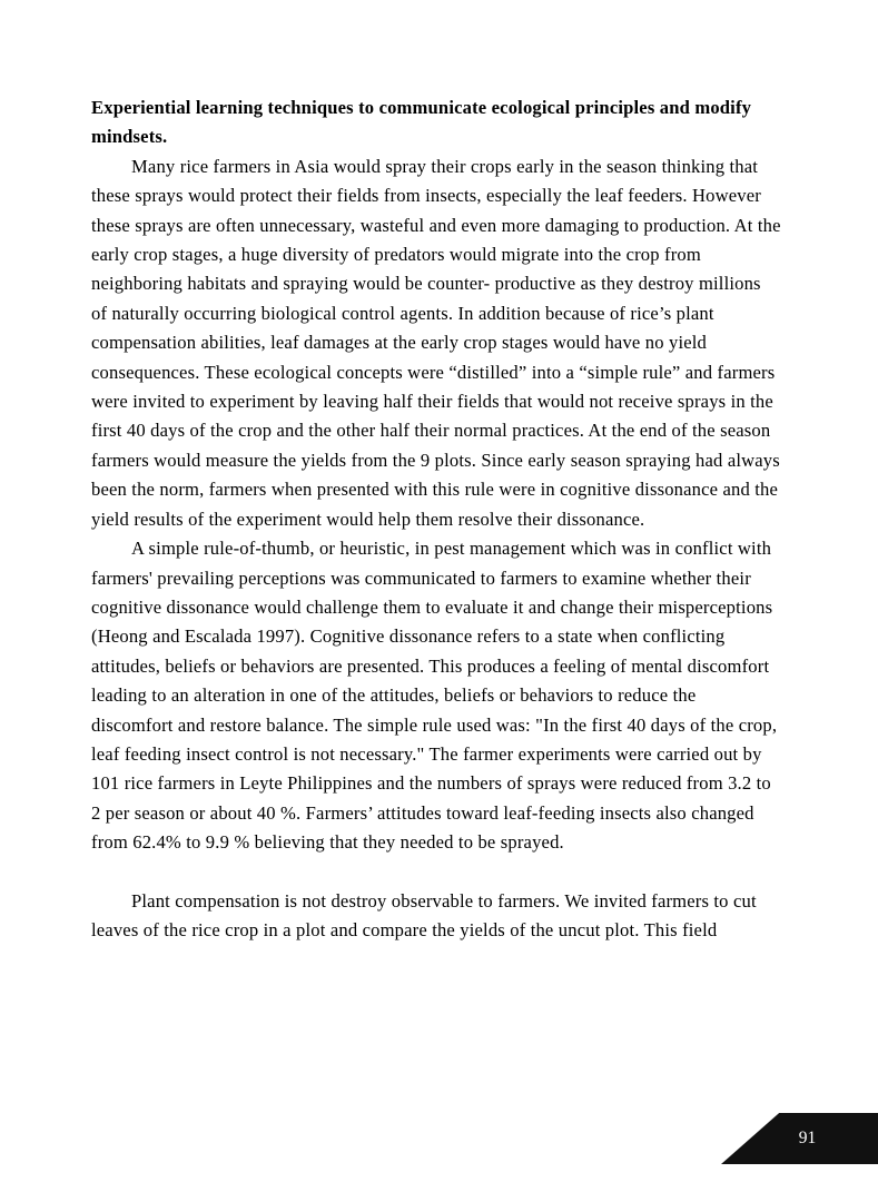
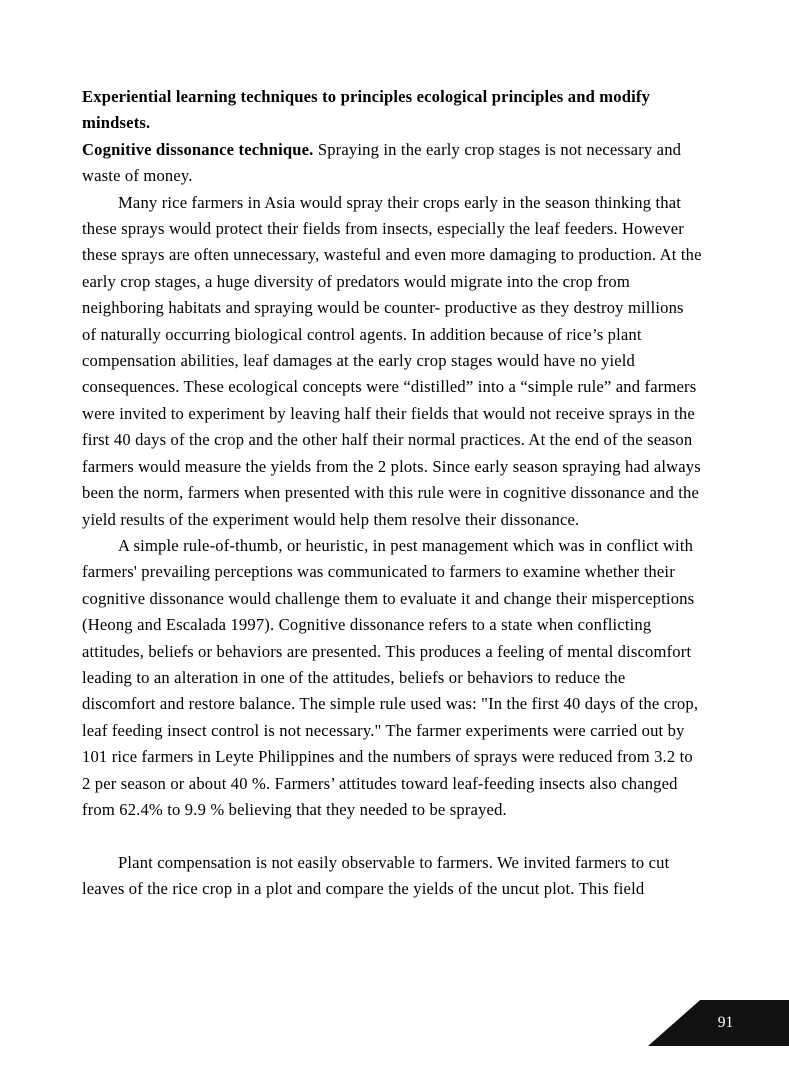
- Experiential learning techniques to communicate ecological principles and modify mindsets.
+ Experiential learning techniques to principles ecological principles and modify mindsets.
+ Cognitive dissonance technique. Spraying in the early crop stages is not necessary and waste of money.
- Many rice farmers in Asia would spray their crops early in the season thinking that these sprays would protect their fields from insects, especially the leaf feeders. However these sprays are often unnecessary, wasteful and even more damaging to production. At the early crop stages, a huge diversity of predators would migrate into the crop from neighboring habitats and spraying would be counter- productive as they destroy millions of naturally occurring biological control agents. In addition because of rice’s plant compensation abilities, leaf damages at the early crop stages would have no yield consequences. These ecological concepts were “distilled” into a “simple rule” and farmers were invited to experiment by leaving half their fields that would not receive sprays in the first 40 days of the crop and the other half their normal practices. At the end of the season farmers would measure the yields from the 9 plots. Since early season spraying had always been the norm, farmers when presented with this rule were in cognitive dissonance and the yield results of the experiment would help them resolve their dissonance.
+ Many rice farmers in Asia would spray their crops early in the season thinking that these sprays would protect their fields from insects, especially the leaf feeders. However these sprays are often unnecessary, wasteful and even more damaging to production. At the early crop stages, a huge diversity of predators would migrate into the crop from neighboring habitats and spraying would be counter- productive as they destroy millions of naturally occurring biological control agents. In addition because of rice’s plant compensation abilities, leaf damages at the early crop stages would have no yield consequences. These ecological concepts were “distilled” into a “simple rule” and farmers were invited to experiment by leaving half their fields that would not receive sprays in the first 40 days of the crop and the other half their normal practices. At the end of the season farmers would measure the yields from the 2 plots. Since early season spraying had always been the norm, farmers when presented with this rule were in cognitive dissonance and the yield results of the experiment would help them resolve their dissonance.
  A simple rule-of-thumb, or heuristic, in pest management which was in conflict with farmers' prevailing perceptions was communicated to farmers to examine whether their cognitive dissonance would challenge them to evaluate it and change their misperceptions (Heong and Escalada 1997). Cognitive dissonance refers to a state when conflicting attitudes, beliefs or behaviors are presented. This produces a feeling of mental discomfort leading to an alteration in one of the attitudes, beliefs or behaviors to reduce the discomfort and restore balance. The simple rule used was: "In the first 40 days of the crop, leaf feeding insect control is not necessary." The farmer experiments were carried out by 101 rice farmers in Leyte Philippines and the numbers of sprays were reduced from 3.2 to 2 per season or about 40 %. Farmers’ attitudes toward leaf-feeding insects also changed from 62.4% to 9.9 % believing that they needed to be sprayed.
- Plant compensation is not destroy observable to farmers. We invited farmers to cut leaves of the rice crop in a plot and compare the yields of the uncut plot. This field
+ Plant compensation is not easily observable to farmers. We invited farmers to cut leaves of the rice crop in a plot and compare the yields of the uncut plot. This field
  91
